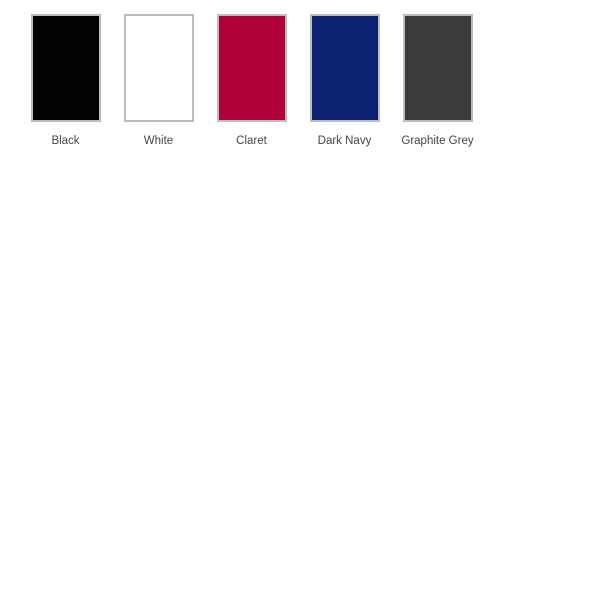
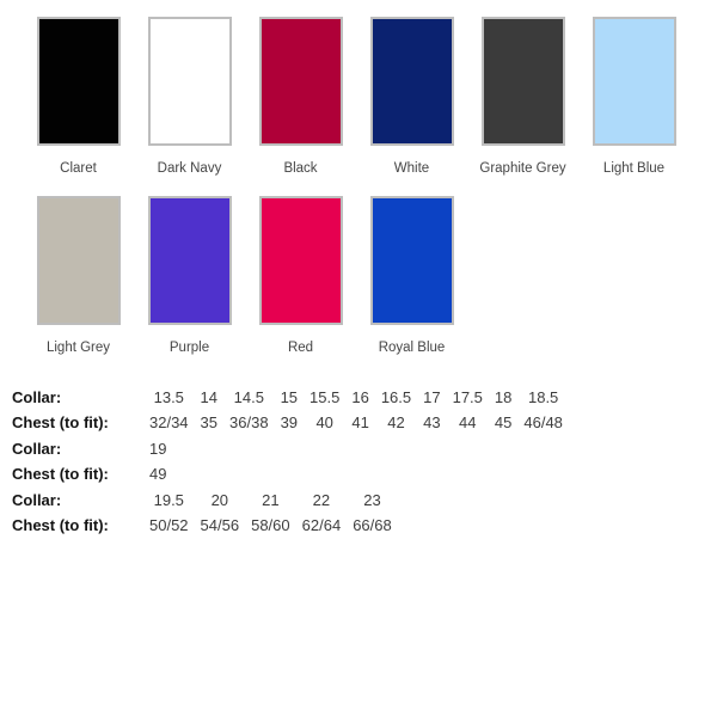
- Black
+ Claret
- White
+ Dark Navy
- Claret
+ Black
- Dark Navy
+ White
  Graphite Grey
+ Light Blue
+ Light Grey
+ Purple
+ Red
+ Royal Blue
+ Collar:	13.5	14	14.5	15	15.5	16	16.5	17	17.5	18	18.5
+ Chest (to fit):	32/34	35	36/38	39	40	41	42	43	44	45	46/48
+ Collar:	19
+ Chest (to fit):	49
+ Collar:	19.5	20	21	22	23
+ Chest (to fit):	50/52	54/56	58/60	62/64	66/68
